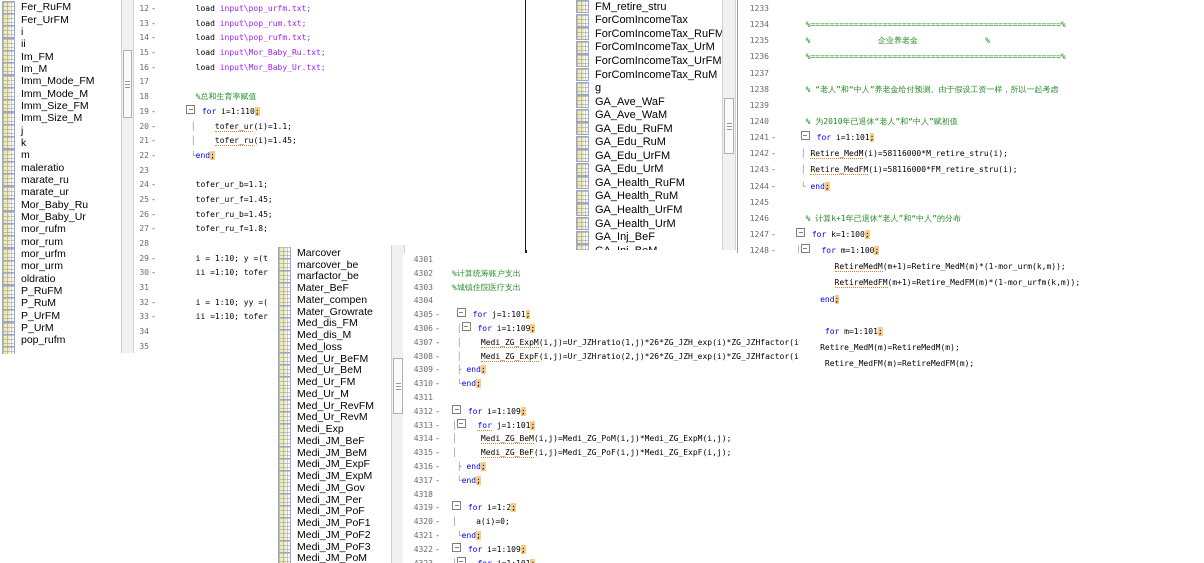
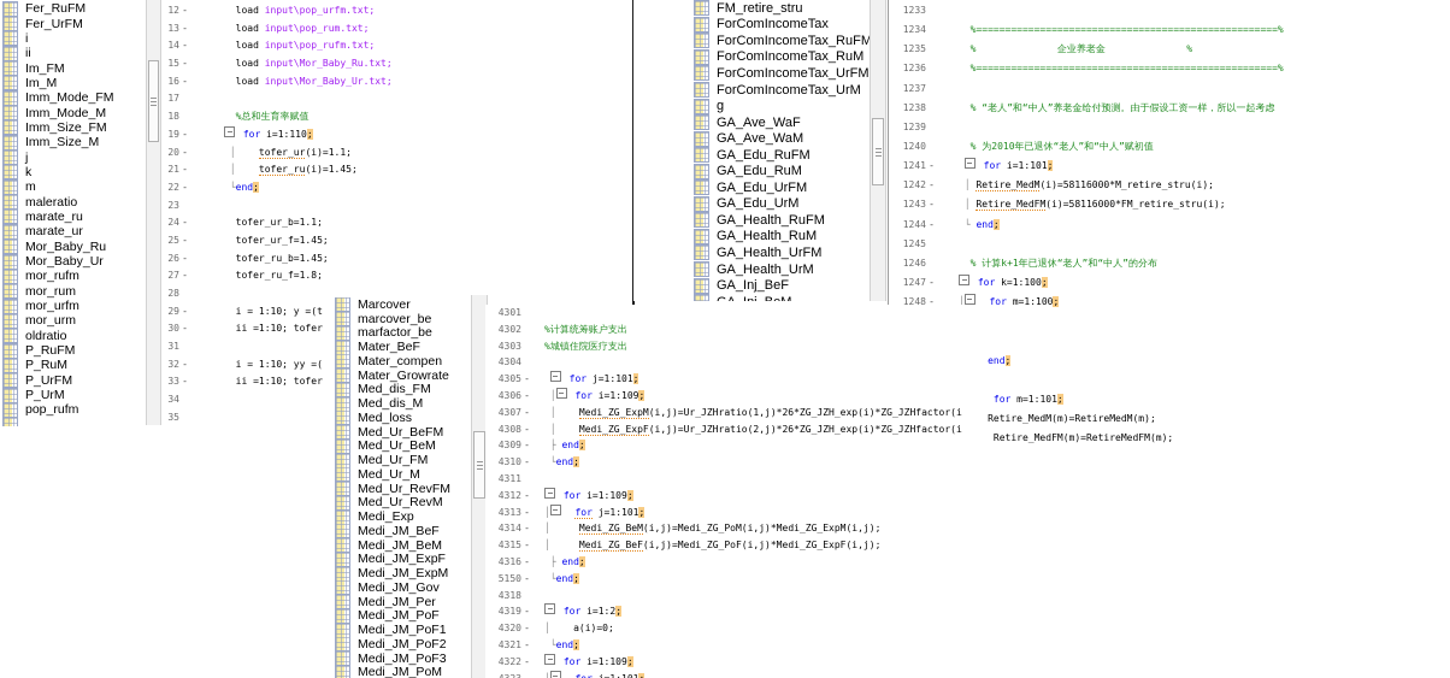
  Fer_RuFM
  Fer_UrFM
  i
  ii
  Im_FM
  Im_M
  Imm_Mode_FM
  Imm_Mode_M
  Imm_Size_FM
  Imm_Size_M
  j
  k
  m
  maleratio
  marate_ru
  marate_ur
  Mor_Baby_Ru
  Mor_Baby_Ur
  mor_rufm
  mor_rum
  mor_urfm
  mor_urm
  oldratio
  P_RuFM
  P_RuM
  P_UrFM
  P_UrM
  pop_rufm
  12
  -
  load input\pop_urfm.txt;
  13
  -
  load input\pop_rum.txt;
  14
  -
  load input\pop_rufm.txt;
  15
  -
  load input\Mor_Baby_Ru.txt;
  16
  -
  load input\Mor_Baby_Ur.txt;
  17
  18
  %总和生育率赋值
  19
  -
  for i=1:110;
  20
  -
  │ tofer_ur(i)=1.1;
  21
  -
  │ tofer_ru(i)=1.45;
  22
  -
  └end;
  23
  24
  -
  tofer_ur_b=1.1;
  25
  -
  tofer_ur_f=1.45;
  26
  -
  tofer_ru_b=1.45;
  27
  -
  tofer_ru_f=1.8;
  28
  29
  -
  i = 1:10; y =(t
  30
  -
  ii =1:10; tofer
  31
  32
  -
  i = 1:10; yy =(
  33
  -
  ii =1:10; tofer
  34
  35
  FM_retire_stru
  ForComIncomeTax
  ForComIncomeTax_RuFM
- ForComIncomeTax_UrM
+ ForComIncomeTax_RuM
  ForComIncomeTax_UrFM
- ForComIncomeTax_RuM
+ ForComIncomeTax_UrM
  g
  GA_Ave_WaF
  GA_Ave_WaM
  GA_Edu_RuFM
  GA_Edu_RuM
  GA_Edu_UrFM
  GA_Edu_UrM
  GA_Health_RuFM
  GA_Health_RuM
  GA_Health_UrFM
  GA_Health_UrM
  GA_Inj_BeF
  1233
  1234
  %====================================================%
  1235
  % 企业养老金 %
  1236
  %====================================================%
  1237
  1238
  % “老人”和“中人”养老金给付预测。由于假设工资一样，所以一起考虑
  1239
  1240
  % 为2010年已退休“老人”和“中人”赋初值
  1241
  -
  for i=1:101;
  1242
  -
  │ Retire_MedM(i)=58116000*M_retire_stru(i);
  1243
  -
  │ Retire_MedFM(i)=58116000*FM_retire_stru(i);
  1244
  -
  └ end;
  1245
  1246
  % 计算k+1年已退休“老人”和“中人”的分布
  1247
  -
  for k=1:100;
  1248
  -
  │ for m=1:100;
- RetireMedM(m+1)=Retire_MedM(m)*(1-mor_urm(k,m));
- RetireMedFM(m+1)=Retire_MedFM(m)*(1-mor_urfm(k,m));
  end;
  for m=1:101;
  Retire_MedM(m)=RetireMedM(m);
  Retire_MedFM(m)=RetireMedFM(m);
  Marcover
  marcover_be
  marfactor_be
  Mater_BeF
  Mater_compen
  Mater_Growrate
  Med_dis_FM
  Med_dis_M
  Med_loss
  Med_Ur_BeFM
  Med_Ur_BeM
  Med_Ur_FM
  Med_Ur_M
  Med_Ur_RevFM
  Med_Ur_RevM
  Medi_Exp
  Medi_JM_BeF
  Medi_JM_BeM
  Medi_JM_ExpF
  Medi_JM_ExpM
  Medi_JM_Gov
  Medi_JM_Per
  Medi_JM_PoF
  Medi_JM_PoF1
  Medi_JM_PoF2
  Medi_JM_PoF3
  Medi_JM_PoM
  4301
  4302
  %计算统筹账户支出
  4303
  %城镇住院医疗支出
  4304
  4305
  -
  for j=1:101;
  4306
  -
  │ for i=1:109;
  4307
  -
  │ Medi_ZG_ExpM(i,j)=Ur_JZHratio(1,j)*26*ZG_JZH_exp(i)*ZG_JZHfactor(i
  4308
  -
  │ Medi_ZG_ExpF(i,j)=Ur_JZHratio(2,j)*26*ZG_JZH_exp(i)*ZG_JZHfactor(i
  4309
  -
  ├ end;
  4310
  -
  └end;
  4311
  4312
  -
  for i=1:109;
  4313
  -
  │ for j=1:101;
  4314
  -
  │ Medi_ZG_BeM(i,j)=Medi_ZG_PoM(i,j)*Medi_ZG_ExpM(i,j);
  4315
  -
  │ Medi_ZG_BeF(i,j)=Medi_ZG_PoF(i,j)*Medi_ZG_ExpF(i,j);
  4316
  -
  ├ end;
- 4317
+ 5150
  -
  └end;
  4318
  4319
  -
  for i=1:2;
  4320
  -
  │ a(i)=0;
  4321
  -
  └end;
  4322
  -
  for i=1:109;
